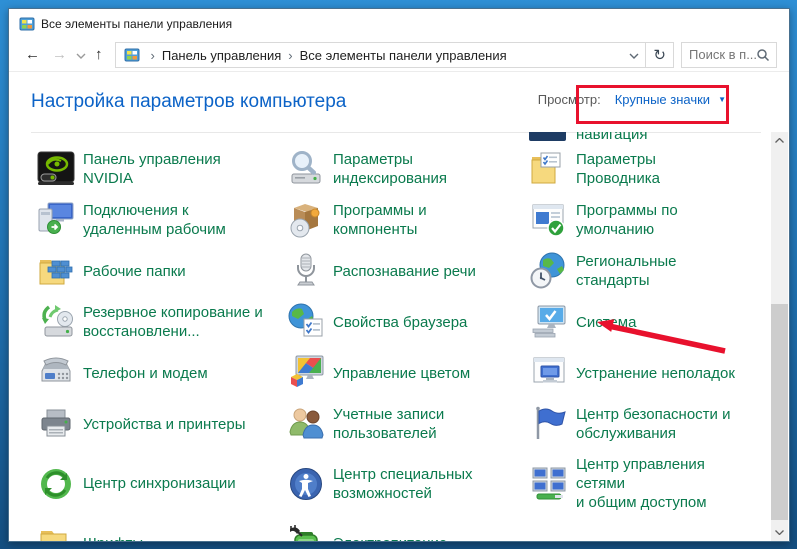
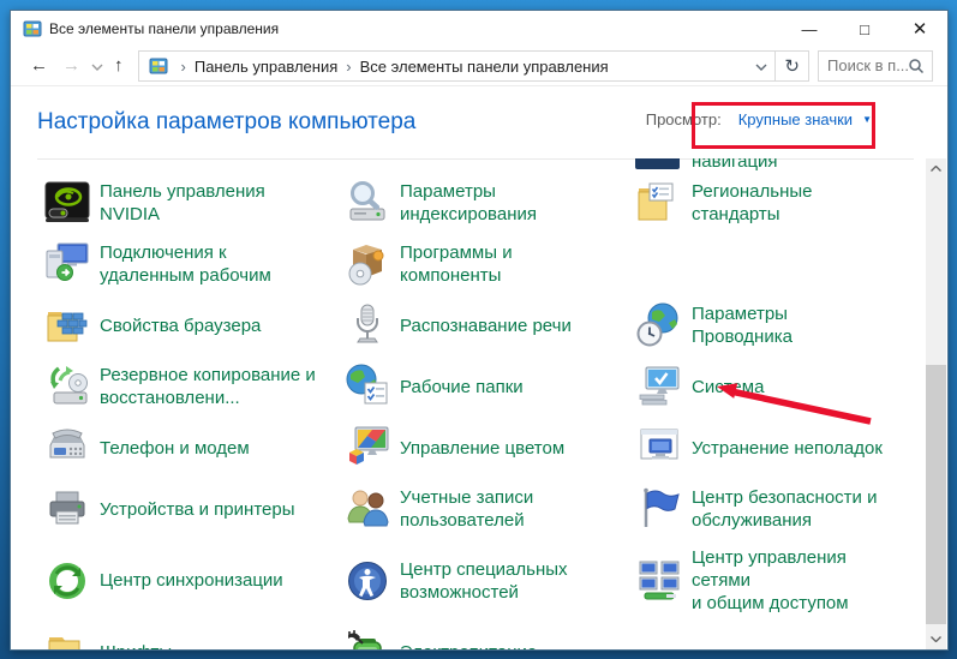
  Все элементы панели управления
+ —
+ □
+ ✕
  ←
  →
  ↑
  ›
  Панель управления
  ›
  Все элементы панели управления
  ↻
  Поиск в п...
  Настройка параметров компьютера
  Просмотр:
  Крупные значки
  ▼
  навигация
  Панель управления
  NVIDIA
  Параметры
  индексирования
- Параметры Проводника
+ Региональные стандарты
  Подключения к
  удаленным рабочим
  Программы и
  компоненты
- Программы по
- умолчанию
- Рабочие папки
+ Свойства браузера
  Распознавание речи
- Региональные стандарты
+ Параметры Проводника
  Резервное копирование и
  восстановлени...
- Свойства браузера
+ Рабочие папки
  Сиема
  Телефон и модем
  Управление цветом
  Устранение неполадок
  Устройства и принтеры
  Учетные записи
  пользователей
  Центр безопасности и
  обслуживания
  Центр синхронизации
  Центр специальных
  возможностей
  Центр управления сетями
  и общим доступом
